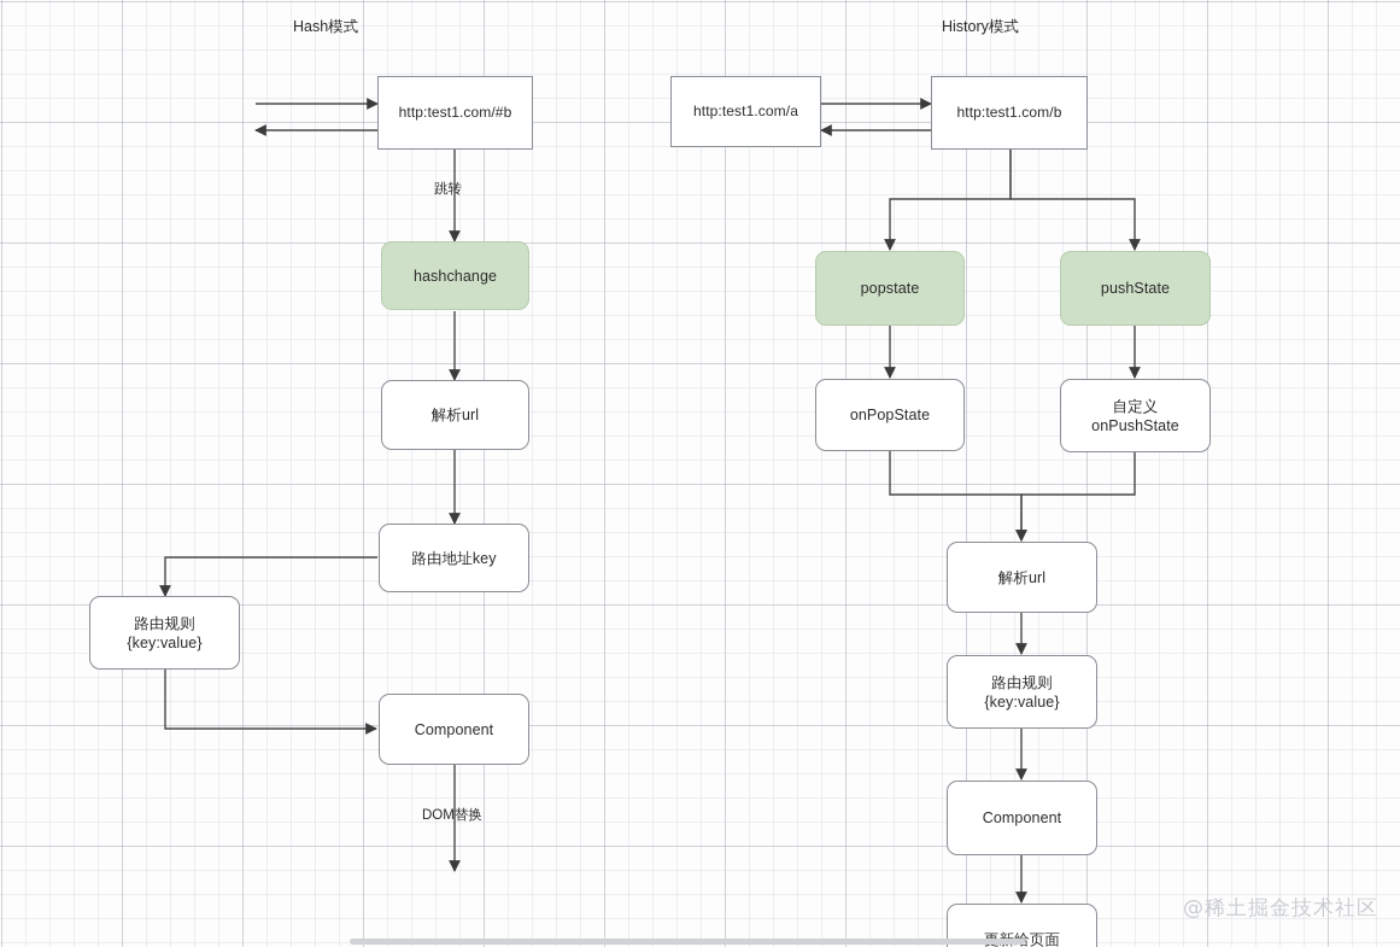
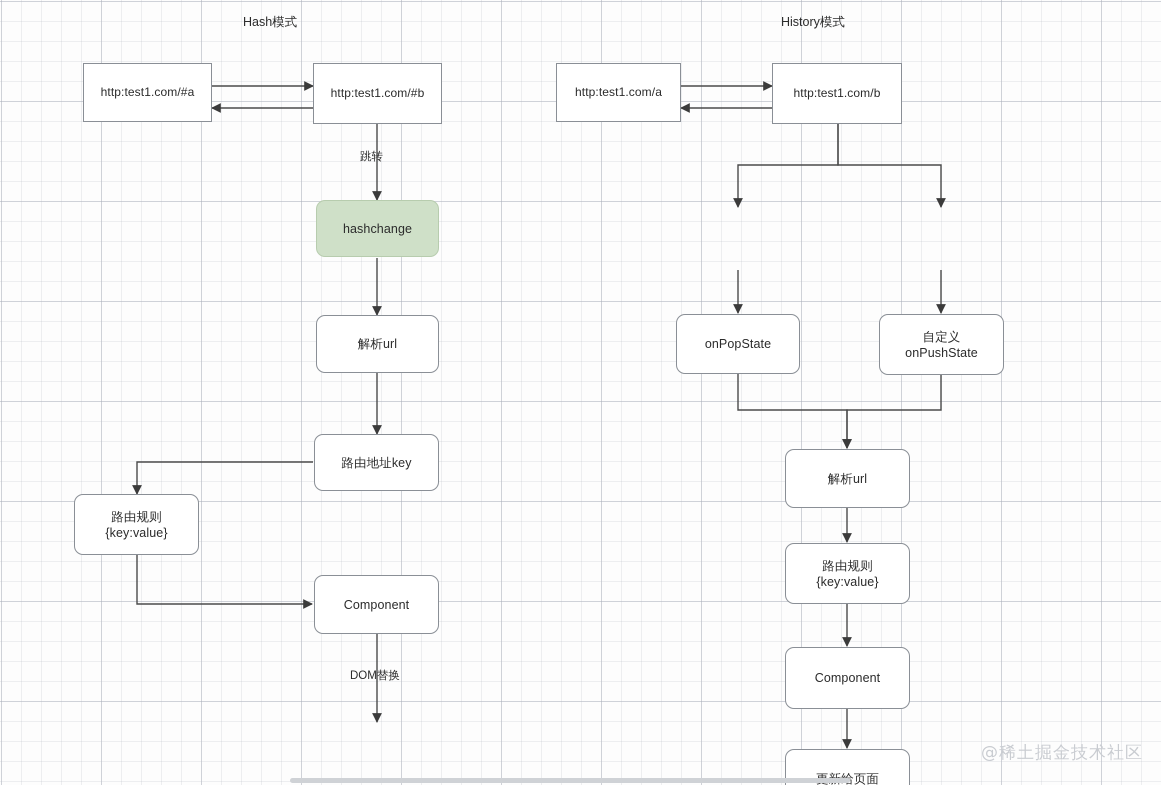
  Hash模式
  History模式
+ http:test1.com/#a
  http:test1.com/#b
  跳转
  hashchange
  解析url
  路由地址key
  路由规则
  {key:value}
  Component
  DOM替换
  http:test1.com/a
  http:test1.com/b
- popstate
- pushState
  onPopState
  自定义
  onPushState
  解析url
  路由规则
  {key:value}
  Component
  @稀土掘金技术社区
